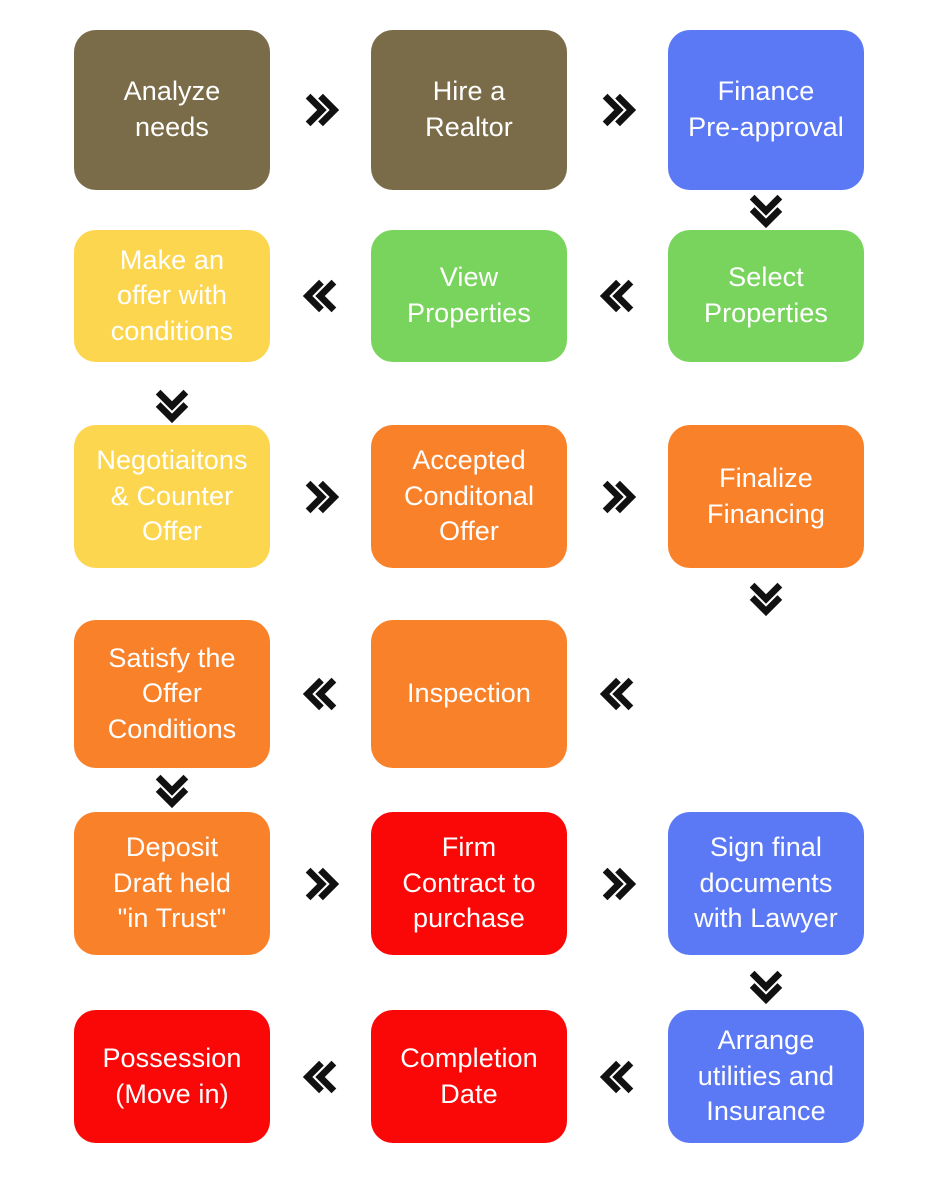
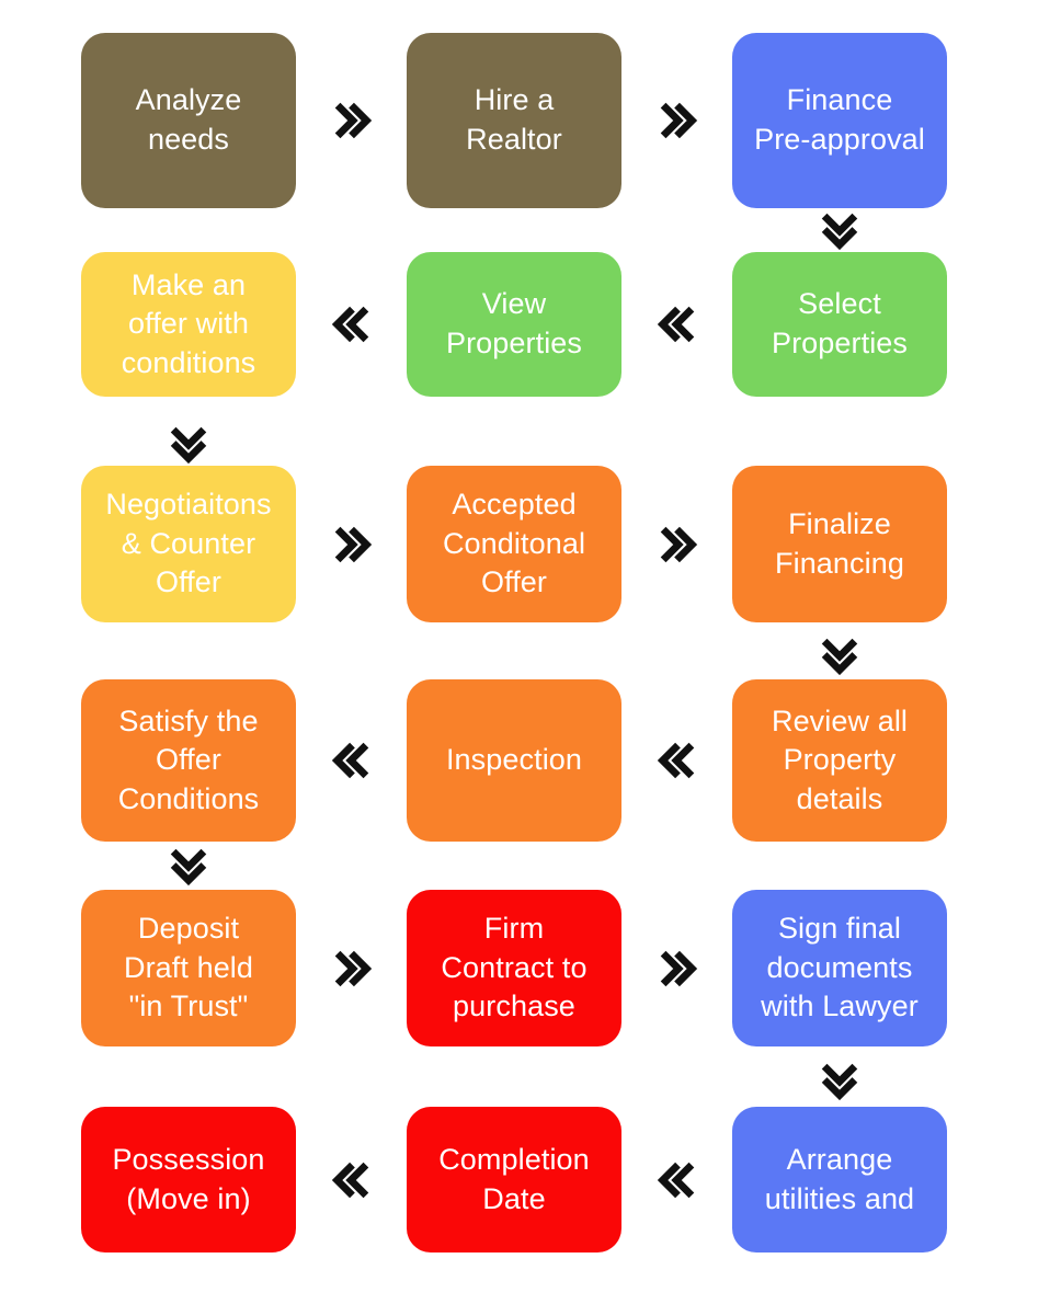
  Analyze
  needs
  Hire a
  Realtor
  Finance
  Pre-approval
  Make an
  offer with
  conditions
  View
  Properties
  Select
  Properties
  Negotiaitons
  & Counter
  Offer
  Accepted
  Conditonal
  Offer
  Finalize
  Financing
  Satisfy the
  Offer
  Conditions
  Inspection
+ Review all
+ Property
+ details
  Deposit
  Draft held
  "in Trust"
  Firm
  Contract to
  purchase
  Sign final
  documents
  with Lawyer
  Possession
  (Move in)
  Completion
  Date
  Arrange
  utilities and
- Insurance
